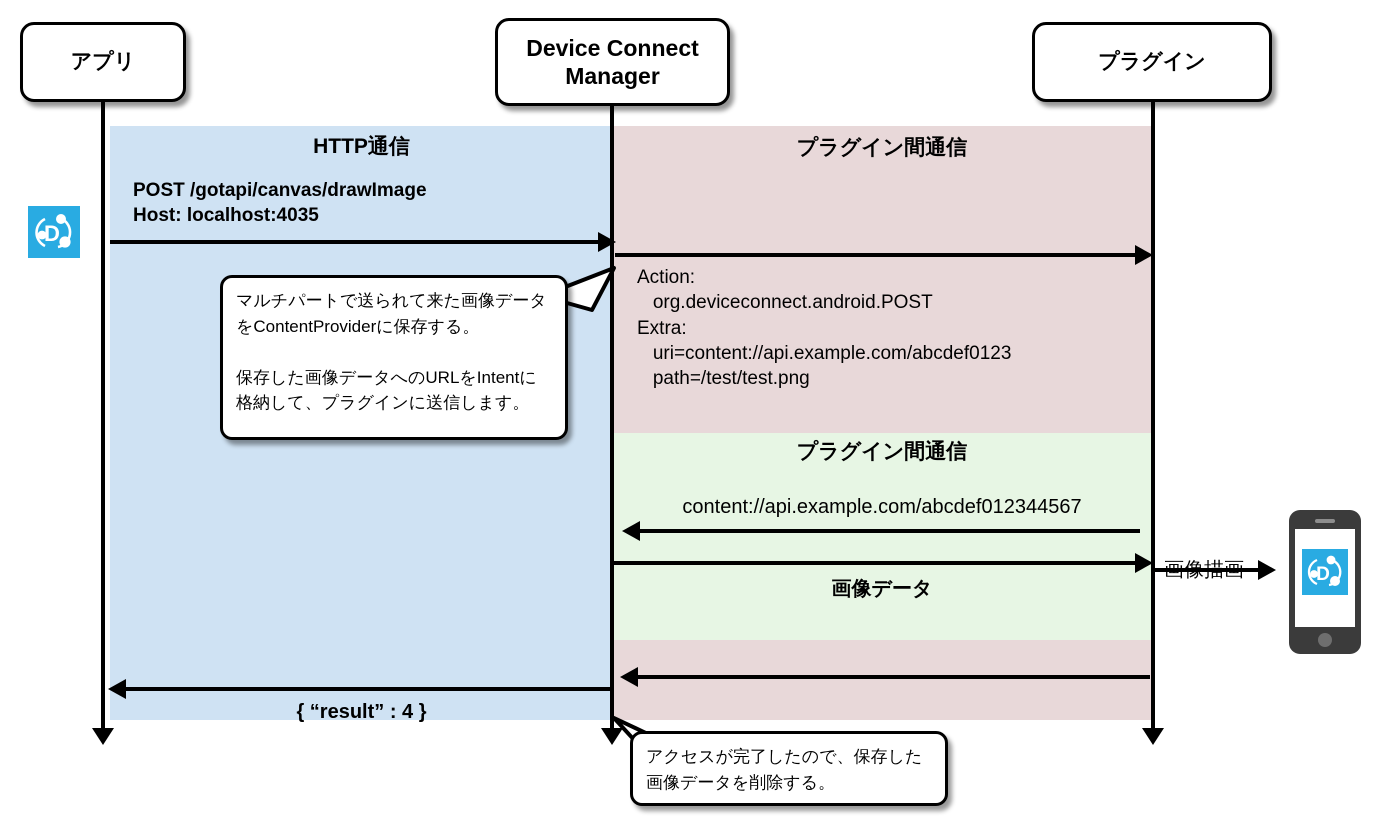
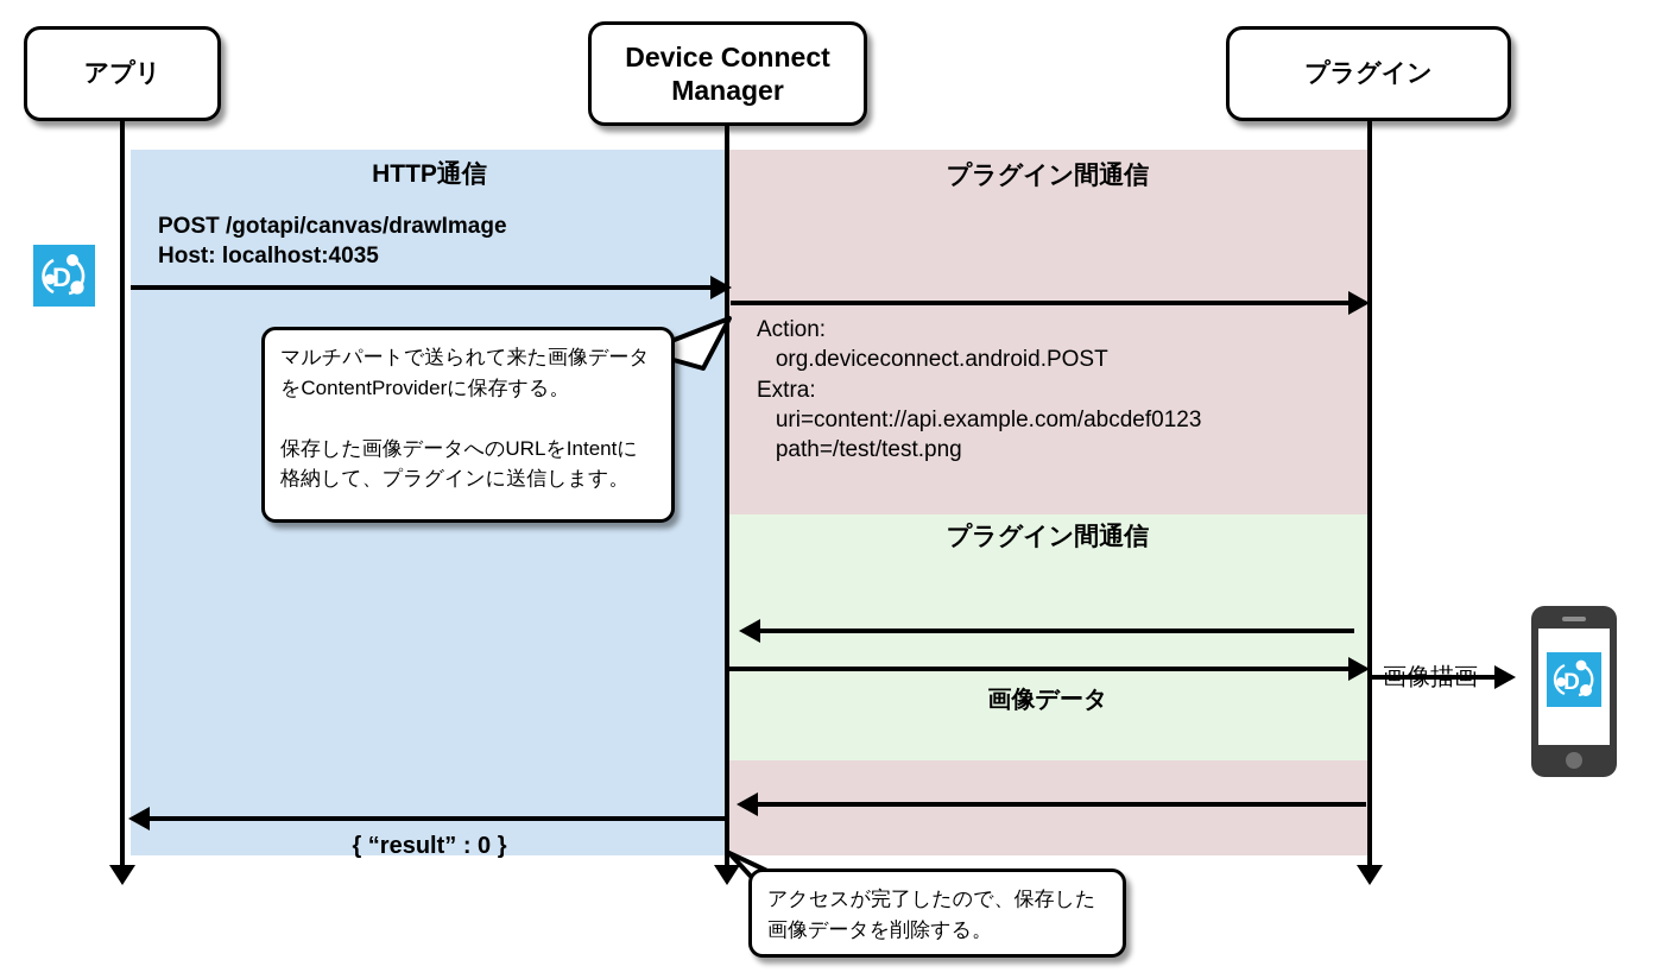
  アプリ
  Device Connect
  Manager
  プラグイン
  HTTP通信
  プラグイン間通信
  プラグイン間通信
  POST /gotapi/canvas/drawImage
  Host: localhost:4035
  Action:
  org.deviceconnect.android.POST
  Extra:
  uri=content://api.example.com/abcdef0123
  path=/test/test.png
- content://api.example.com/abcdef012344567
  画像データ
- { “result” : 4 }
+ { “result” : 0 }
  マルチパートで送られて来た画像データ
  をContentProviderに保存する。
  保存した画像データへのURLをIntentに
  格納して、プラグインに送信します。
  アクセスが完了したので、保存した
  画像データを削除する。
  D
  D
